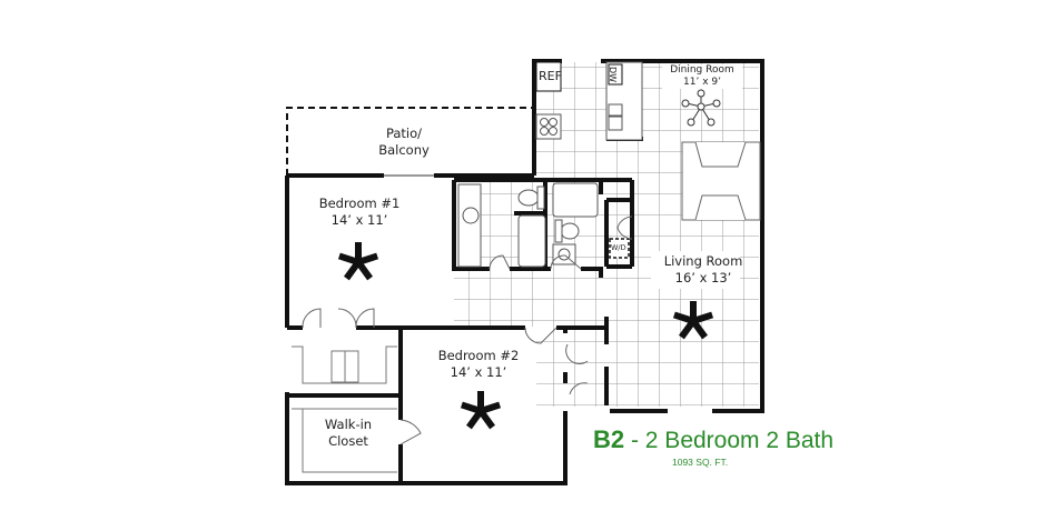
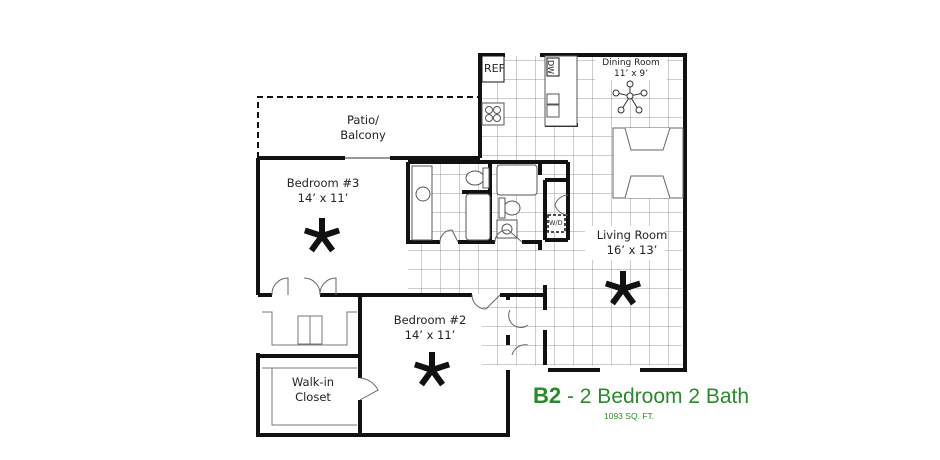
  Patio/
  Balcony
- Bedroom #1
+ Bedroom #3
  14’ x 11’
  Bedroom #2
  14’ x 11’
  Living Room
  16’ x 13’
  Dining Room
  11’ x 9’
  Walk-in
  Closet
  REF
  W/D
  B2 - 2 Bedroom 2 Bath
  1093 SQ. FT.
